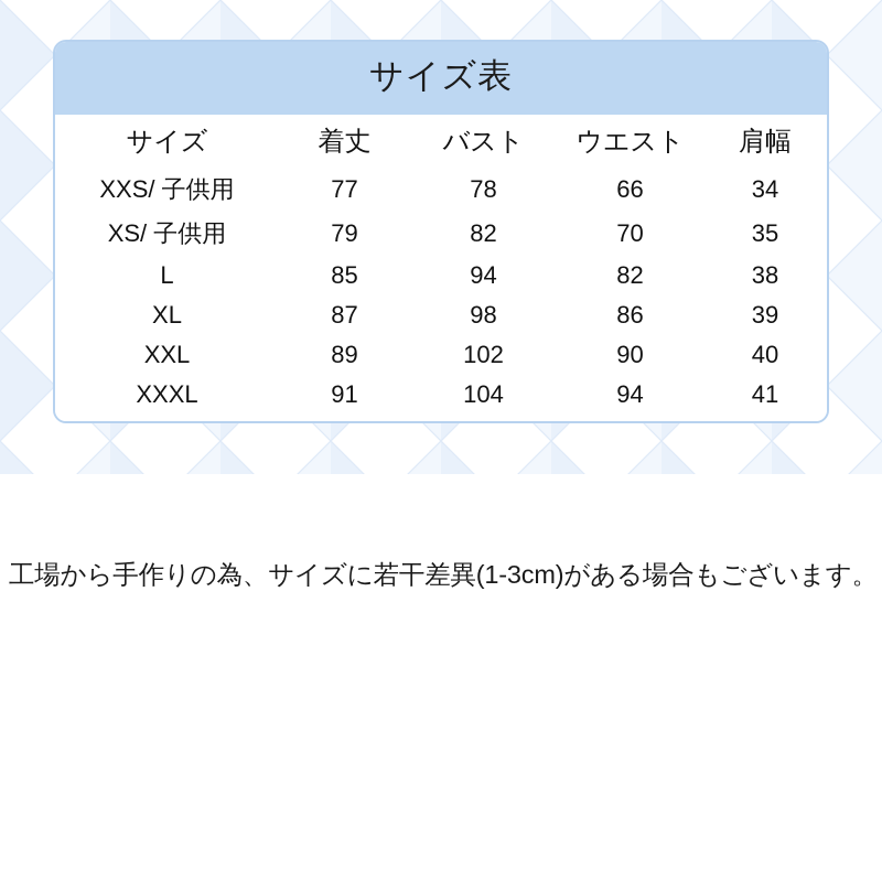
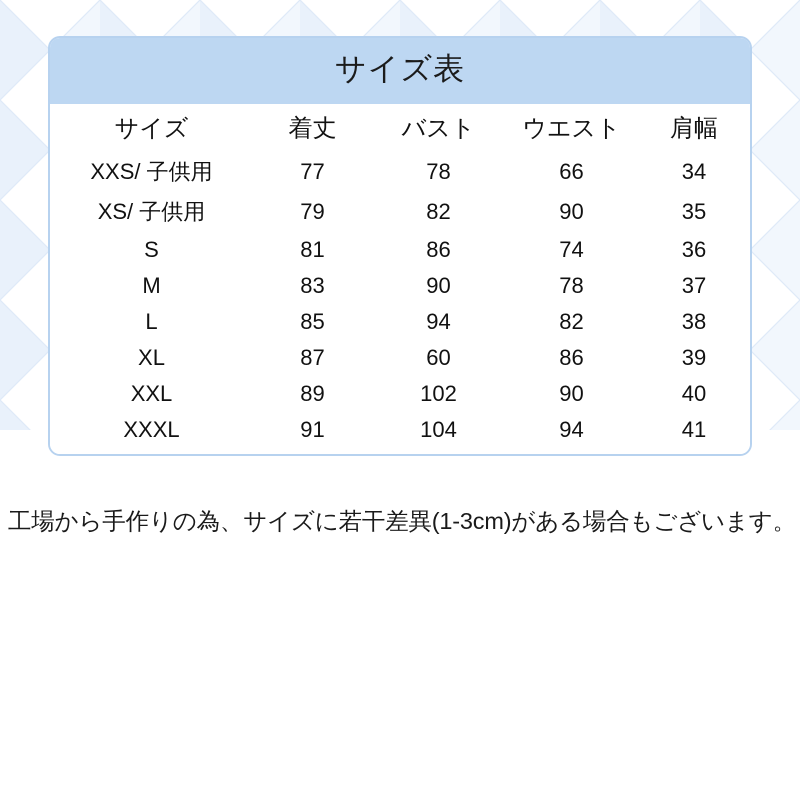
  サイズ表
  サイズ	着丈	バスト	ウエスト	肩幅
  XXS/ 子供用	77	78	66	34
- XS/ 子供用	79	82	70	35
+ XS/ 子供用	79	82	90	35
+ S	81	86	74	36
+ M	83	90	78	37
  L	85	94	82	38
- XL	87	98	86	39
+ XL	87	60	86	39
  XXL	89	102	90	40
  XXXL	91	104	94	41
  工場から手作りの為、サイズに若干差異(1-3cm)がある場合もございます。
